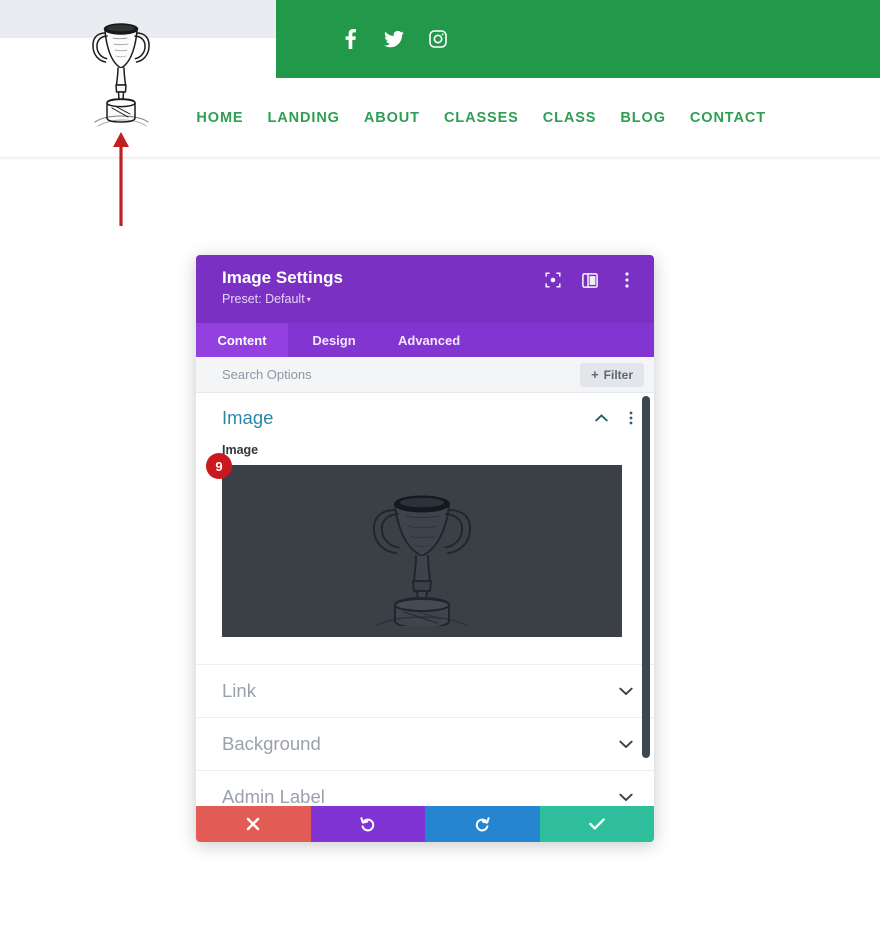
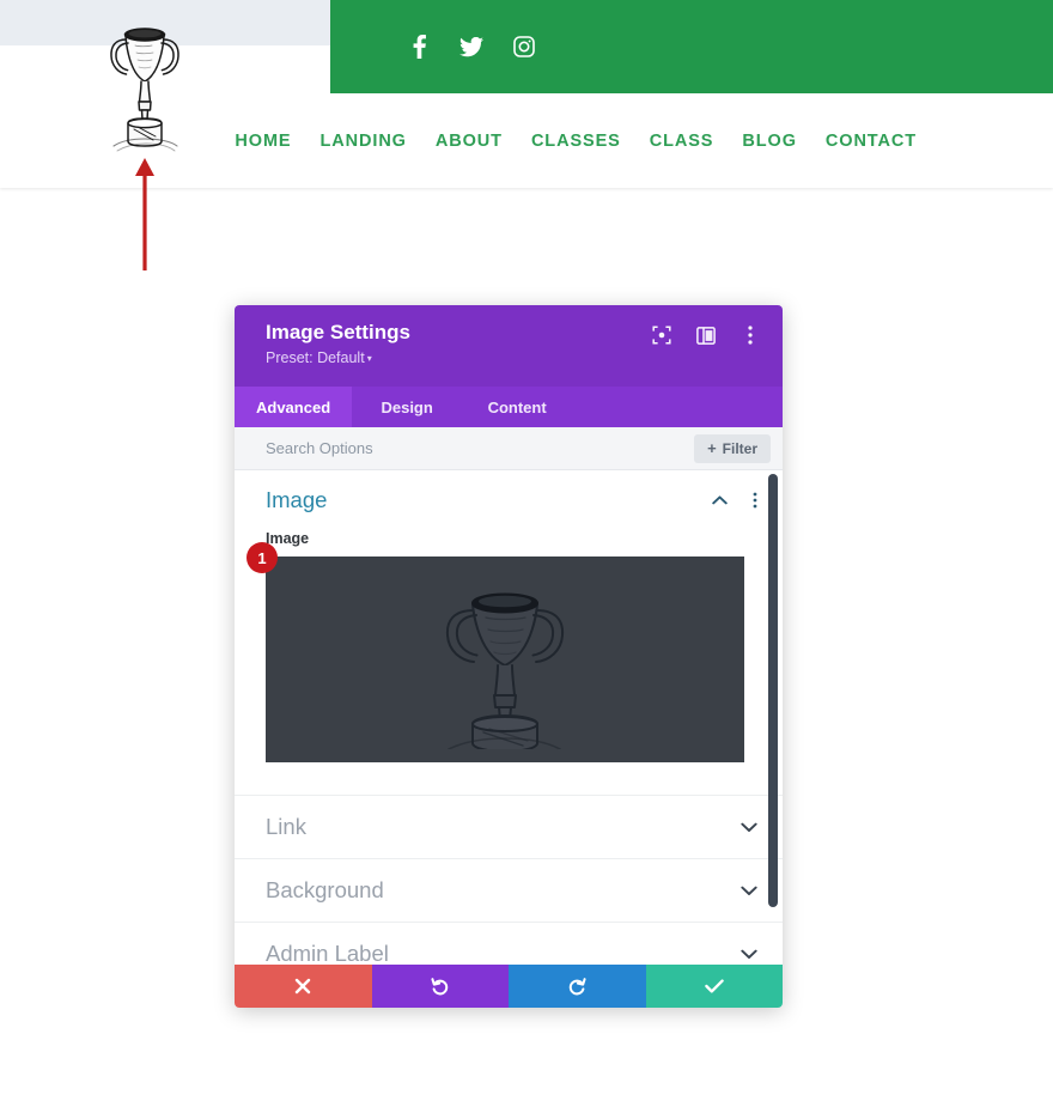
  HOME
  LANDING
  ABOUT
  CLASSES
  CLASS
  BLOG
  CONTACT
  Image Settings
  Preset: Default ▾
- Content
+ Advanced
  Design
- Advanced
+ Content
  Search Options
  +
  Filter
  Image
  Image
- 9
+ 1
  Link
  Background
  Admin Label
